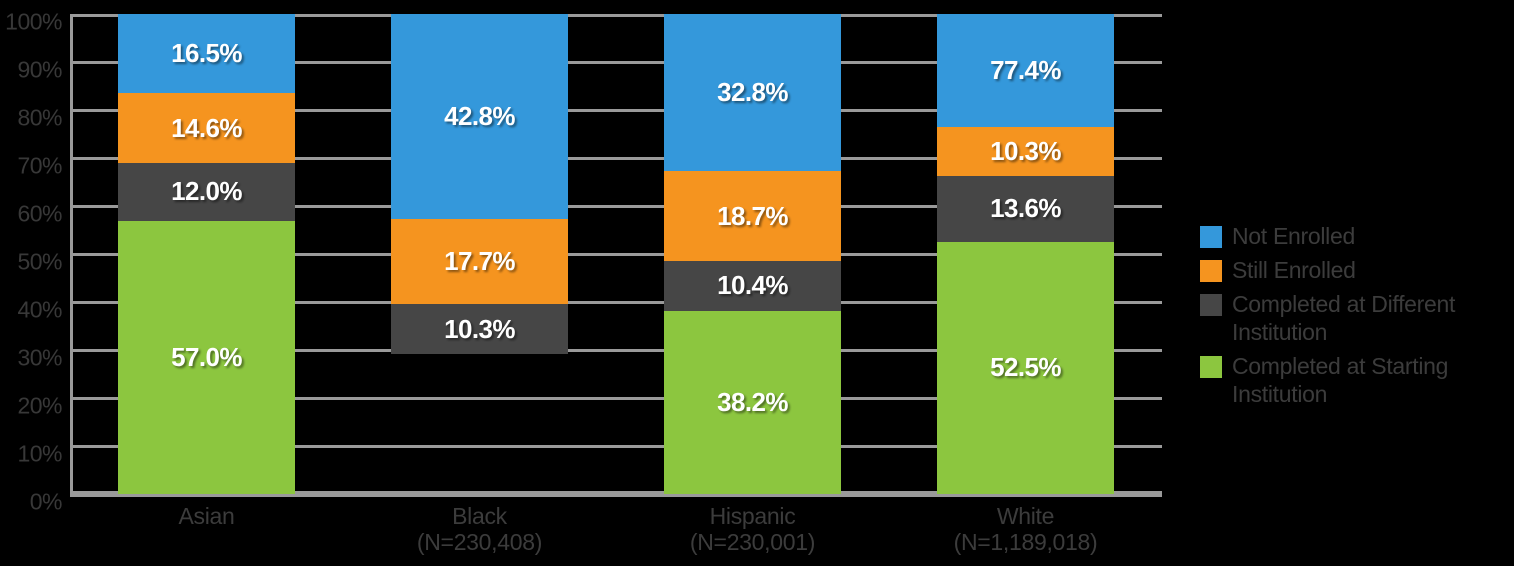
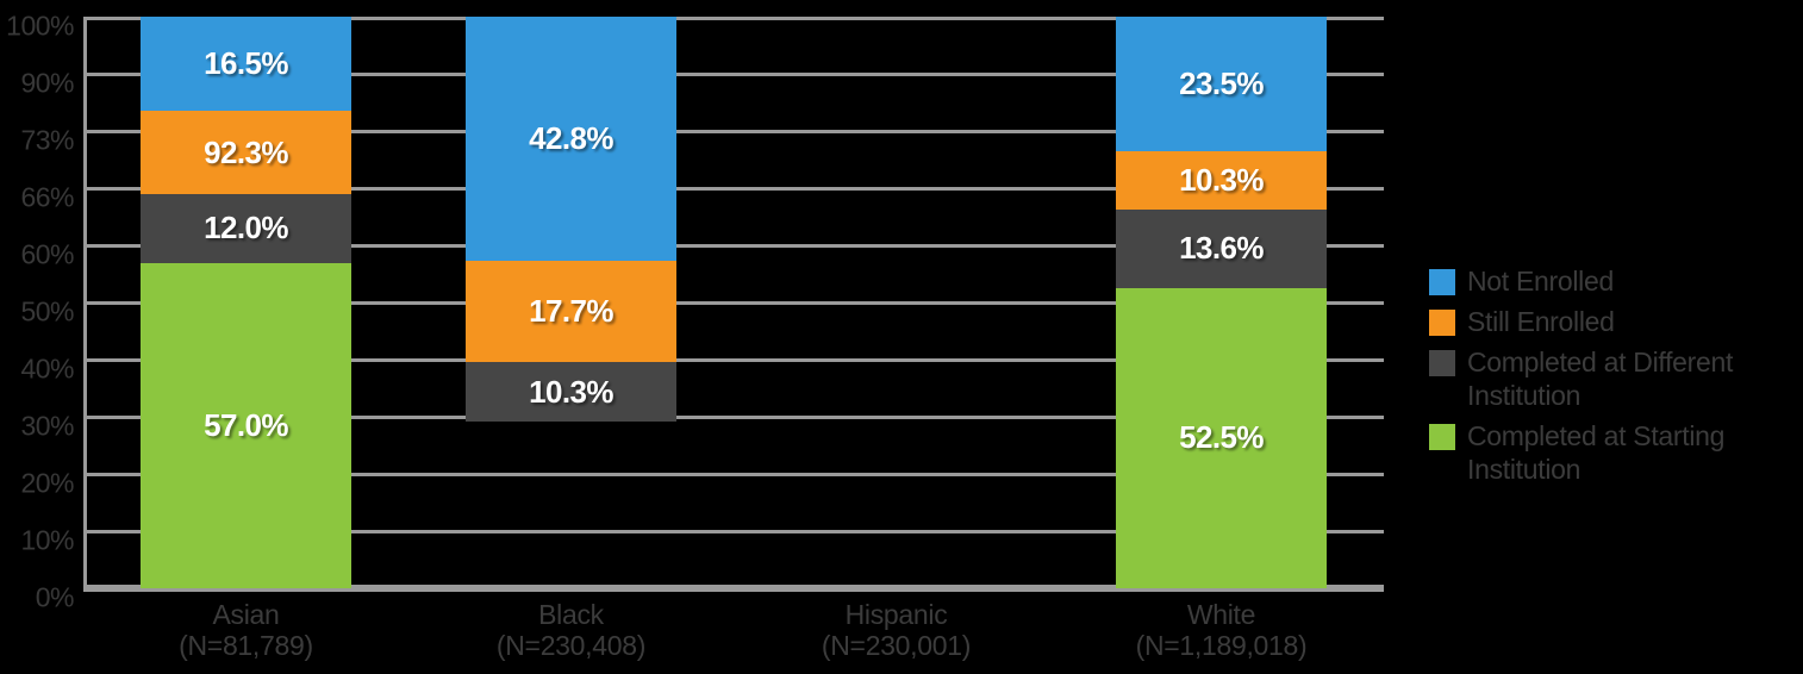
  100%
  90%
- 80%
+ 73%
- 70%
+ 66%
  60%
  50%
  40%
  30%
  20%
  10%
  0%
  16.5%
- 14.6%
+ 92.3%
  12.0%
  57.0%
  42.8%
  17.7%
  10.3%
- 32.8%
- 18.7%
- 10.4%
- 38.2%
- 77.4%
+ 23.5%
  10.3%
  13.6%
  52.5%
  Not Enrolled
  Still Enrolled
  Completed at Different Institution
  Completed at Starting Institution
  Asian
+ (N=81,789)
  Black
  (N=230,408)
  Hispanic
  (N=230,001)
  White
  (N=1,189,018)
